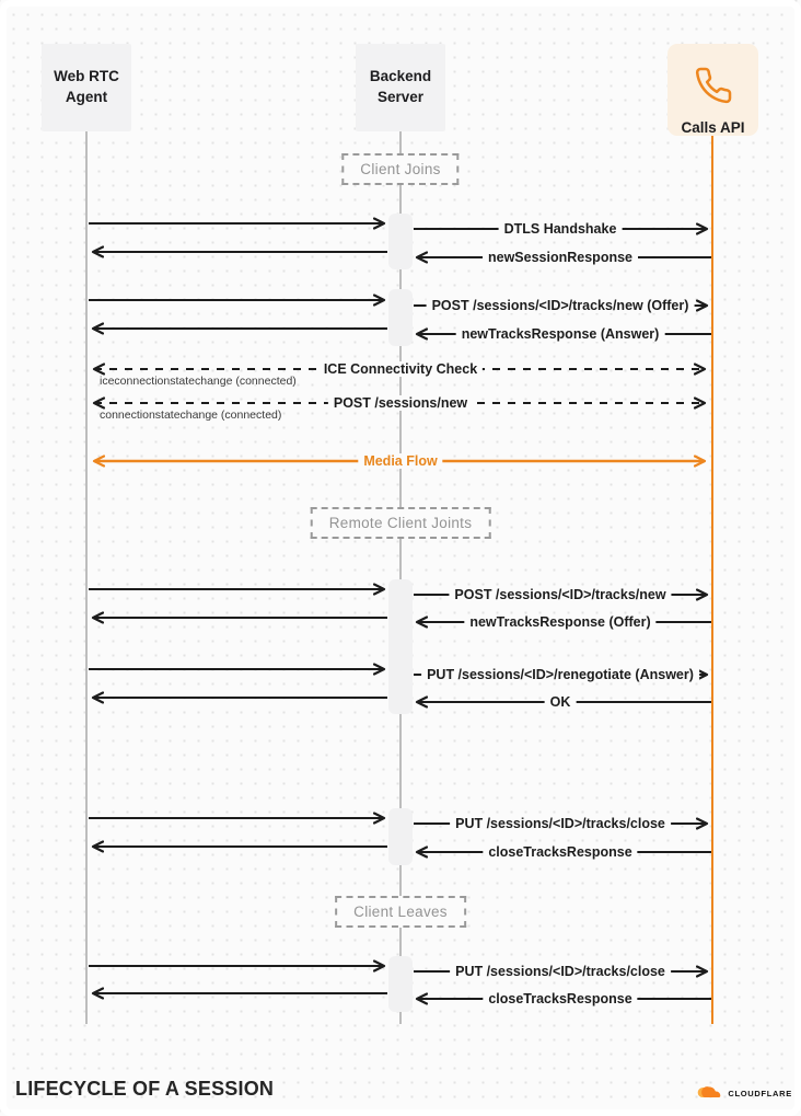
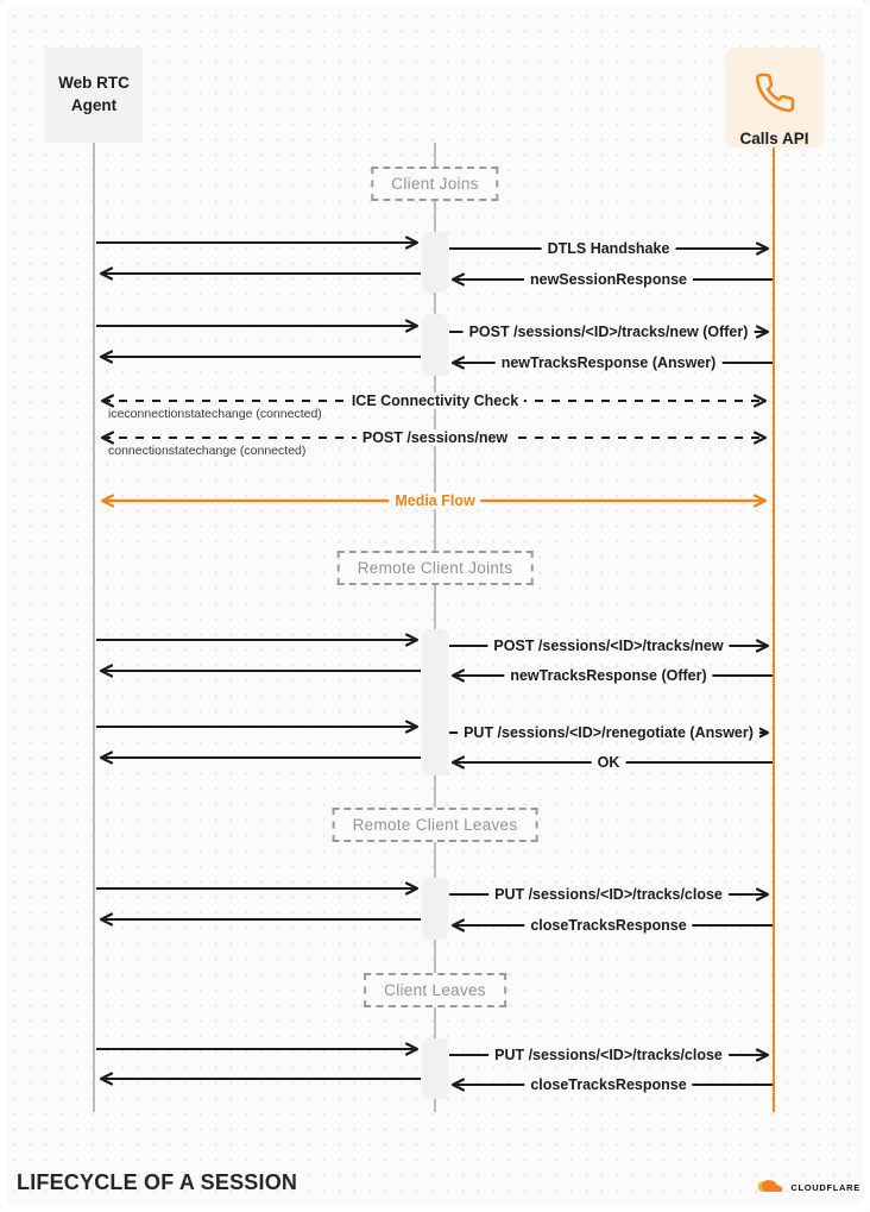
  Web RTC
  Agent
- Backend
- Server
  Calls API
  Client Joins
  Remote Client Joints
+ Remote Client Leaves
  Client Leaves
  DTLS Handshake
  newSessionResponse
  POST /sessions/<ID>/tracks/new (Offer)
  newTracksResponse (Answer)
  ICE Connectivity Check
  POST /sessions/new
  Media Flow
  POST /sessions/<ID>/tracks/new
  newTracksResponse (Offer)
  PUT /sessions/<ID>/renegotiate (Answer)
  OK
  PUT /sessions/<ID>/tracks/close
  closeTracksResponse
  PUT /sessions/<ID>/tracks/close
  closeTracksResponse
  iceconnectionstatechange (connected)
  connectionstatechange (connected)
  LIFECYCLE OF A SESSION
  CLOUDFLARE
